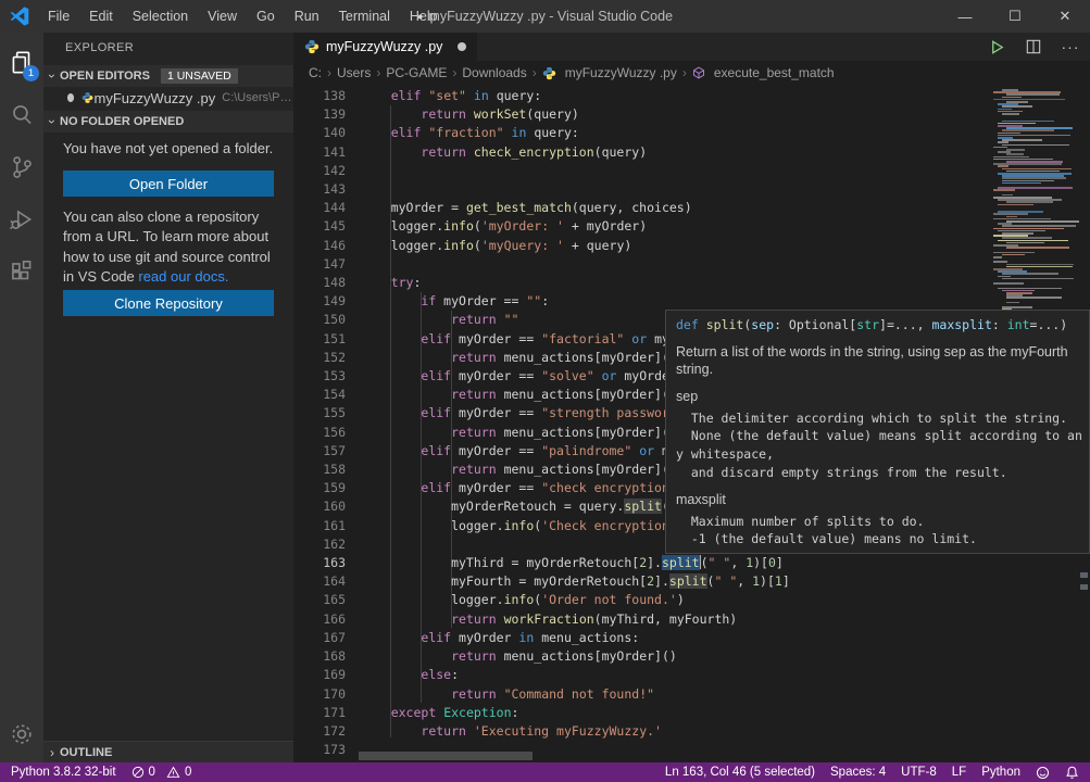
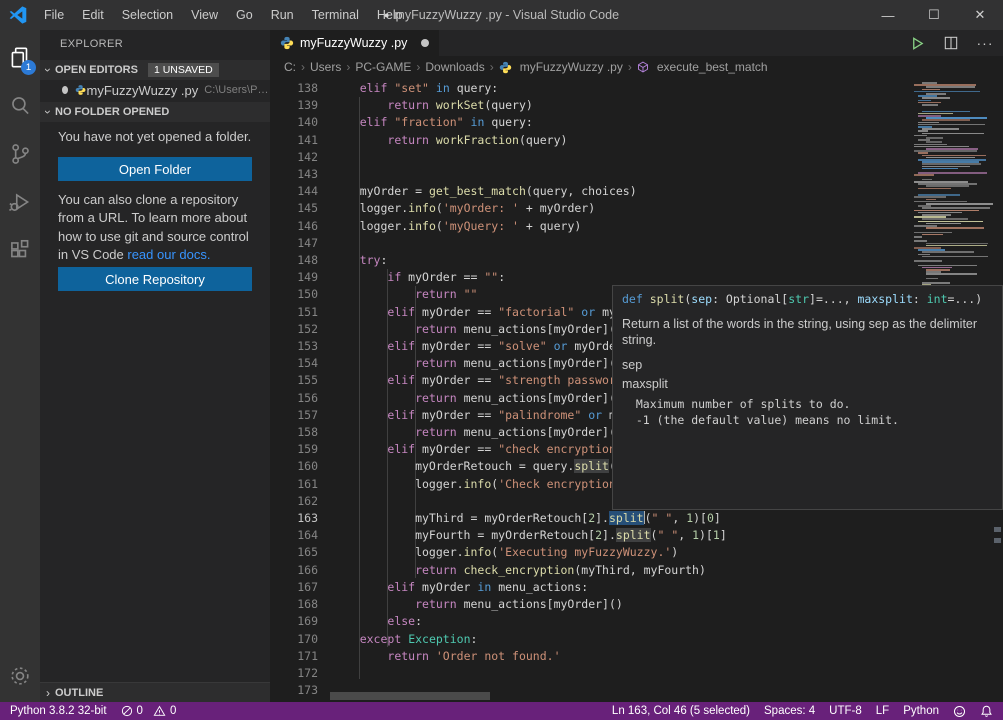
  File
  Edit
  Selection
  View
  Go
  Run
  Terminal
  Help
  ● myFuzzyWuzzy .py - Visual Studio Code
  —
  ☐
  ✕
  1
  EXPLORER
  OPEN EDITORS
  1 UNSAVED
  myFuzzyWuzzy .py
  C:\Users\PC-
  NO FOLDER OPENED
  You have not yet opened a folder.
  Open Folder
  You can also clone a repository from a URL. To learn more about how to use git and source control in VS Code read our docs.
  Clone Repository
  ›
  OUTLINE
  myFuzzyWuzzy .py
  ···
  C:
  ›
  Users
  ›
  PC-GAME
  ›
  Downloads
  ›
  myFuzzyWuzzy .py
  ›
  execute_best_match
  138
  139
  140
  141
  142
  143
  144
  145
  146
  147
  148
  149
  150
  151
  152
  153
  154
  155
  156
  157
  158
  159
  160
  161
  162
  163
  164
  165
  166
  167
  168
  169
  170
  171
  172
  173
  elif "set" in query:
  return workSet(query)
  elif "fraction" in query:
- return check_encryption(query)
+ return workFraction(query)
  myOrder = get_best_match(query, choices)
  logger.info('myOrder: ' + myOrder)
  logger.info('myQuery: ' + query)
  try:
  if myOrder == "":
  return ""
  return menu_actions[myOrder]
  return menu_actions[myOrder]
  elif myOrder == "strength passwo
  return menu_actions[myOrder]
  return menu_actions[myOrder]
  elif myOrder == "check encryptio
  myOrderRetouch = query.split
  logger.info('Check encryptio
  myThird = myOrderRetouch[2].split(" ", 1)[0]
  myFourth = myOrderRetouch[2].split(" ", 1)[1]
- logger.info('Order not found.')
+ logger.info('Executing myFuzzyWuzzy.')
- return workFraction(myThird, myFourth)
+ return check_encryption(myThird, myFourth)
  elif myOrder in menu_actions:
  return menu_actions[myOrder]()
  else:
- return "Command not found!"
  except Exception:
- return 'Executing myFuzzyWuzzy.'
+ return 'Order not found.'
  def split(sep: Optional[str]=..., maxsplit: int=...)
- Return a list of the words in the string, using sep as the myFourth string.
+ Return a list of the words in the string, using sep as the delimiter string.
  sep
- The delimiter according which to split the string.
- None (the default value) means split according to an
- y whitespace,
- and discard empty strings from the result.
  maxsplit
  Maximum number of splits to do.
  -1 (the default value) means no limit.
  Python 3.8.2 32-bit
  0
  0
  Ln 163, Col 46 (5 selected)
  Spaces: 4
  UTF-8
  LF
  Python
